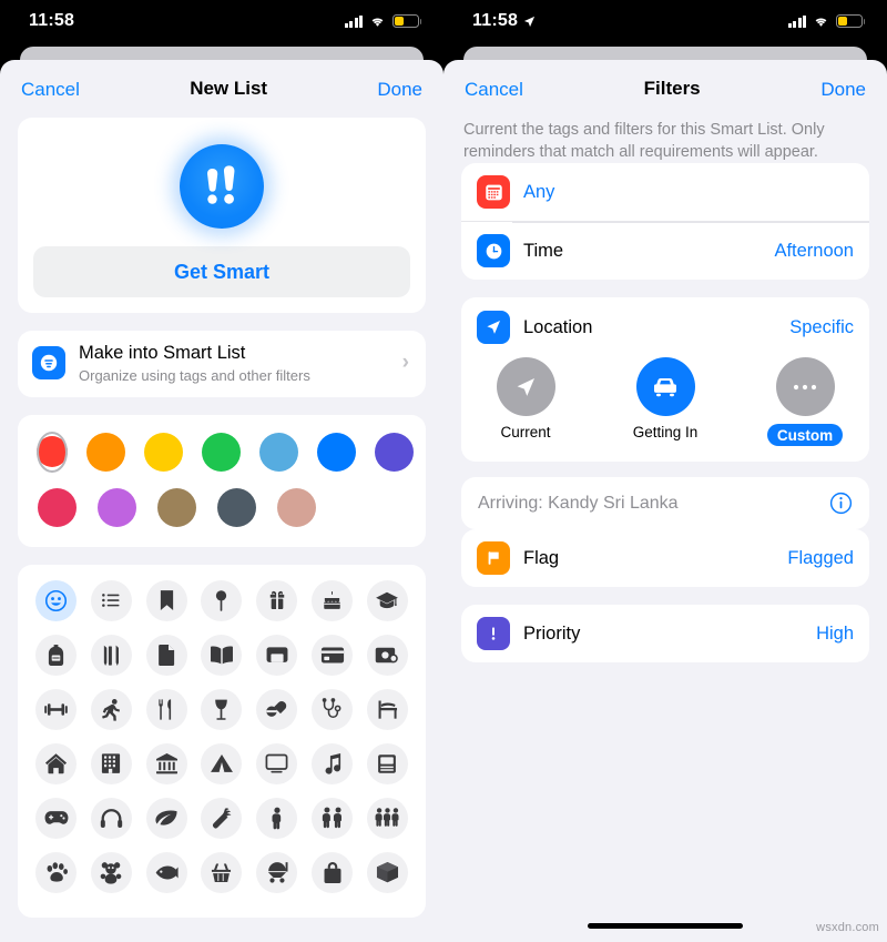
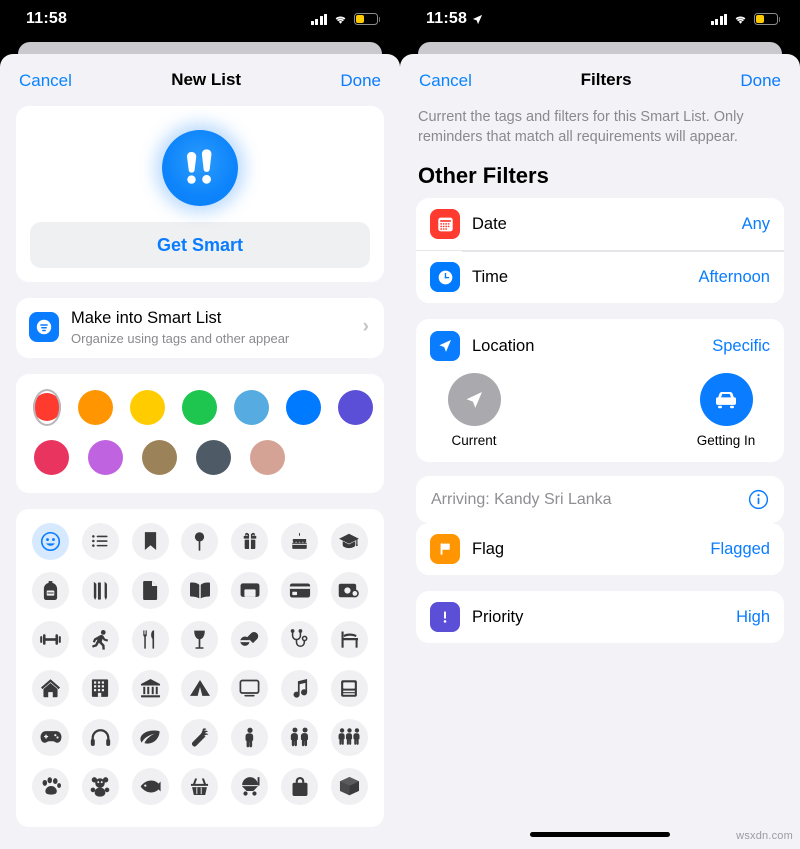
  11:58
  Cancel
  New List
  Done
  Get Smart
  Make into Smart List
- Organize using tags and other filters
+ Organize using tags and other appear
  ›
  11:58
  Cancel
  Filters
  Done
  Current the tags and filters for this Smart List. Only reminders that match all requirements will appear.
+ Other Filters
+ Date
  Any
  Time
  Afternoon
  Location
  Specific
  Current
  Getting In
- Custom
  Arriving: Kandy Sri Lanka
  Flag
  Flagged
  Priority
  High
  wsxdn.com
